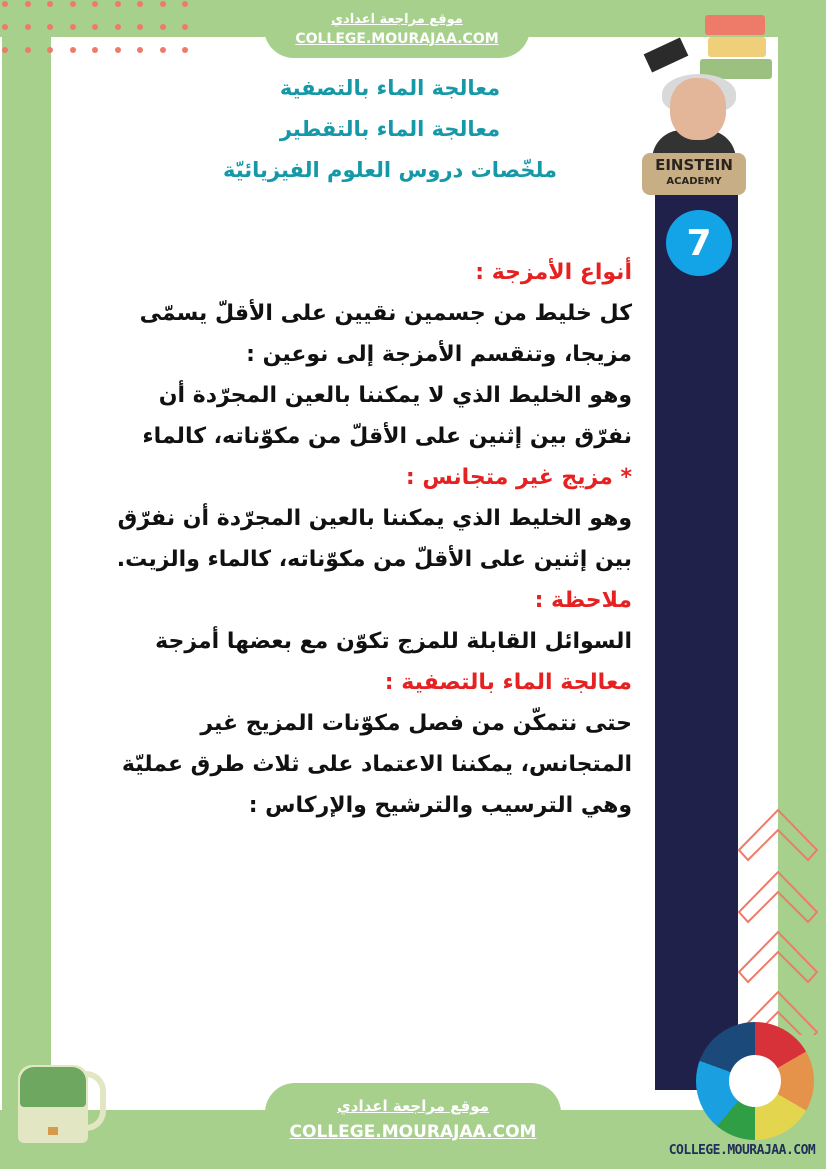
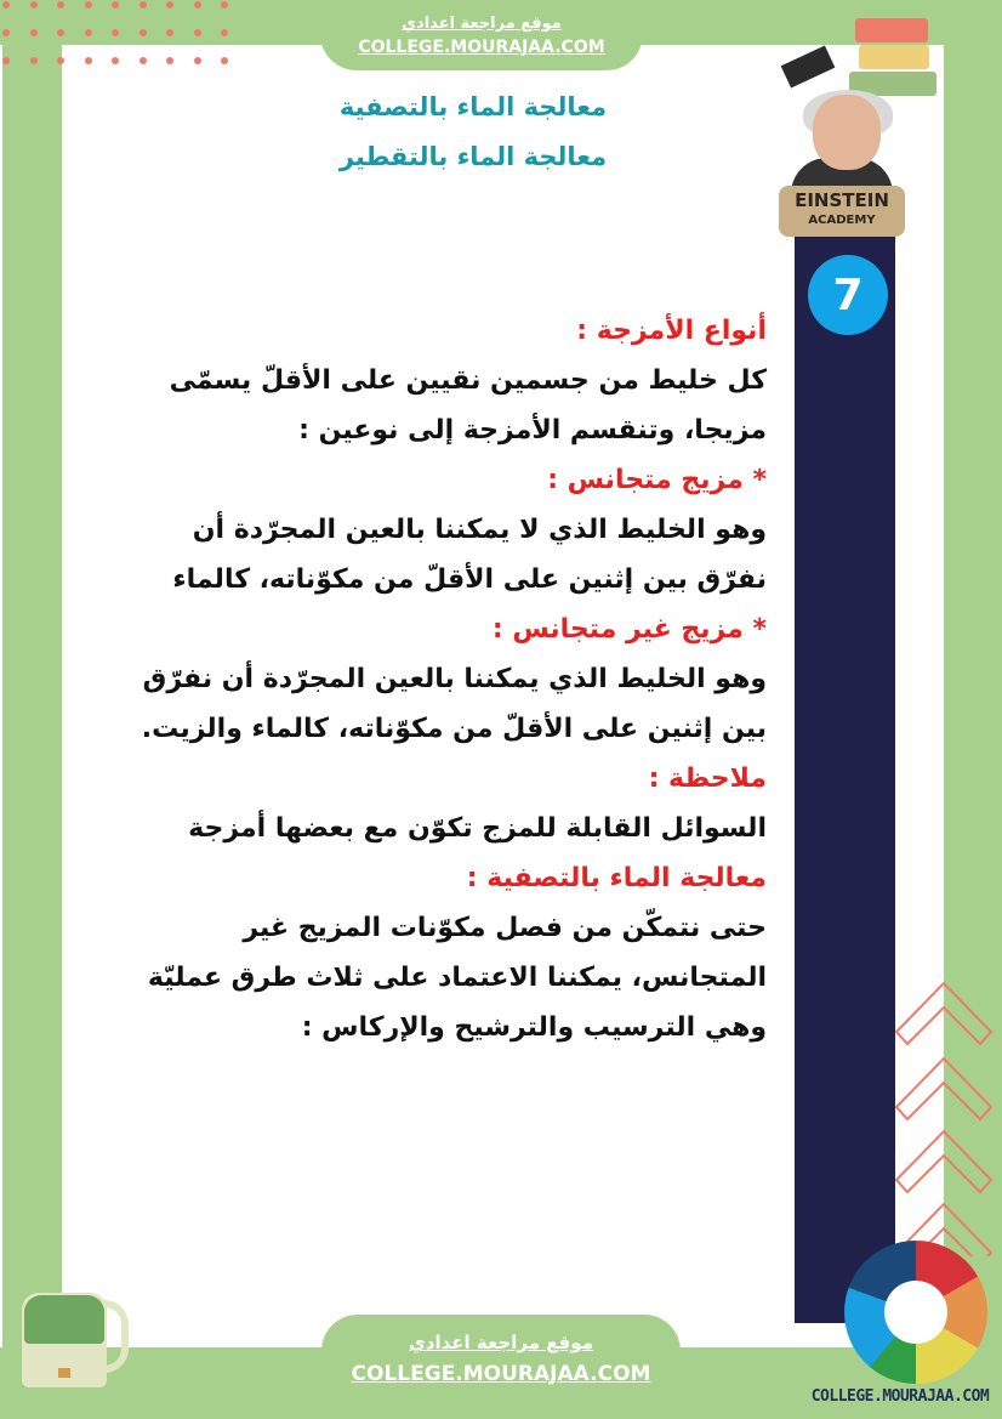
  موقع مراجعة اعدادي
  COLLEGE.MOURAJAA.COM
  7
  EINSTEIN
  ACADEMY
  معالجة الماء بالتصفية
  معالجة الماء بالتقطير
- ملخّصات دروس العلوم الفيزيائيّة
  أنواع الأمزجة :
  كل خليط من جسمين نقيين على الأقلّ يسمّى
  مزيجا، وتنقسم الأمزجة إلى نوعين :
+ * مزيج متجانس :
  وهو الخليط الذي لا يمكننا بالعين المجرّدة أن
  نفرّق بين إثنين على الأقلّ من مكوّناته، كالماء
  * مزيج غير متجانس :
  وهو الخليط الذي يمكننا بالعين المجرّدة أن نفرّق
  بين إثنين على الأقلّ من مكوّناته، كالماء والزيت.
  ملاحظة :
  السوائل القابلة للمزج تكوّن مع بعضها أمزجة
  معالجة الماء بالتصفية :
  حتى نتمكّن من فصل مكوّنات المزيج غير
  المتجانس، يمكننا الاعتماد على ثلاث طرق عمليّة
  وهي الترسيب والترشيح والإركاس :
  موقع مراجعة اعدادي
  COLLEGE.MOURAJAA.COM
  COLLEGE.MOURAJAA.COM
